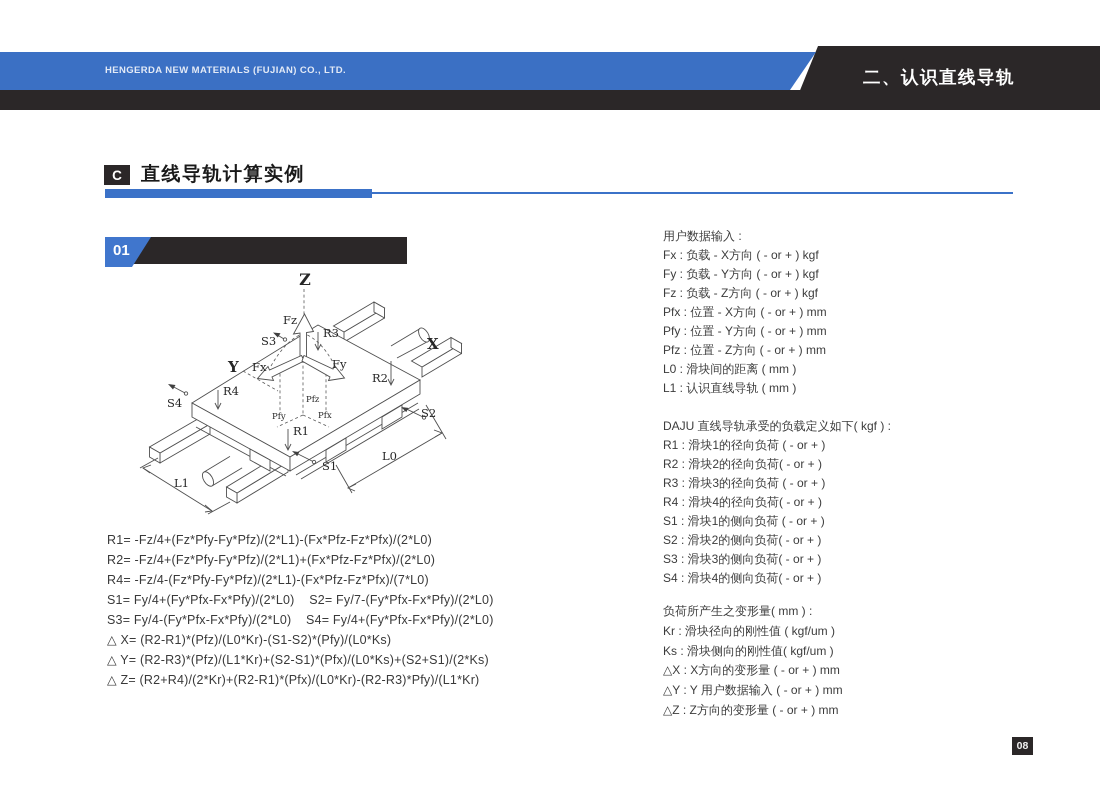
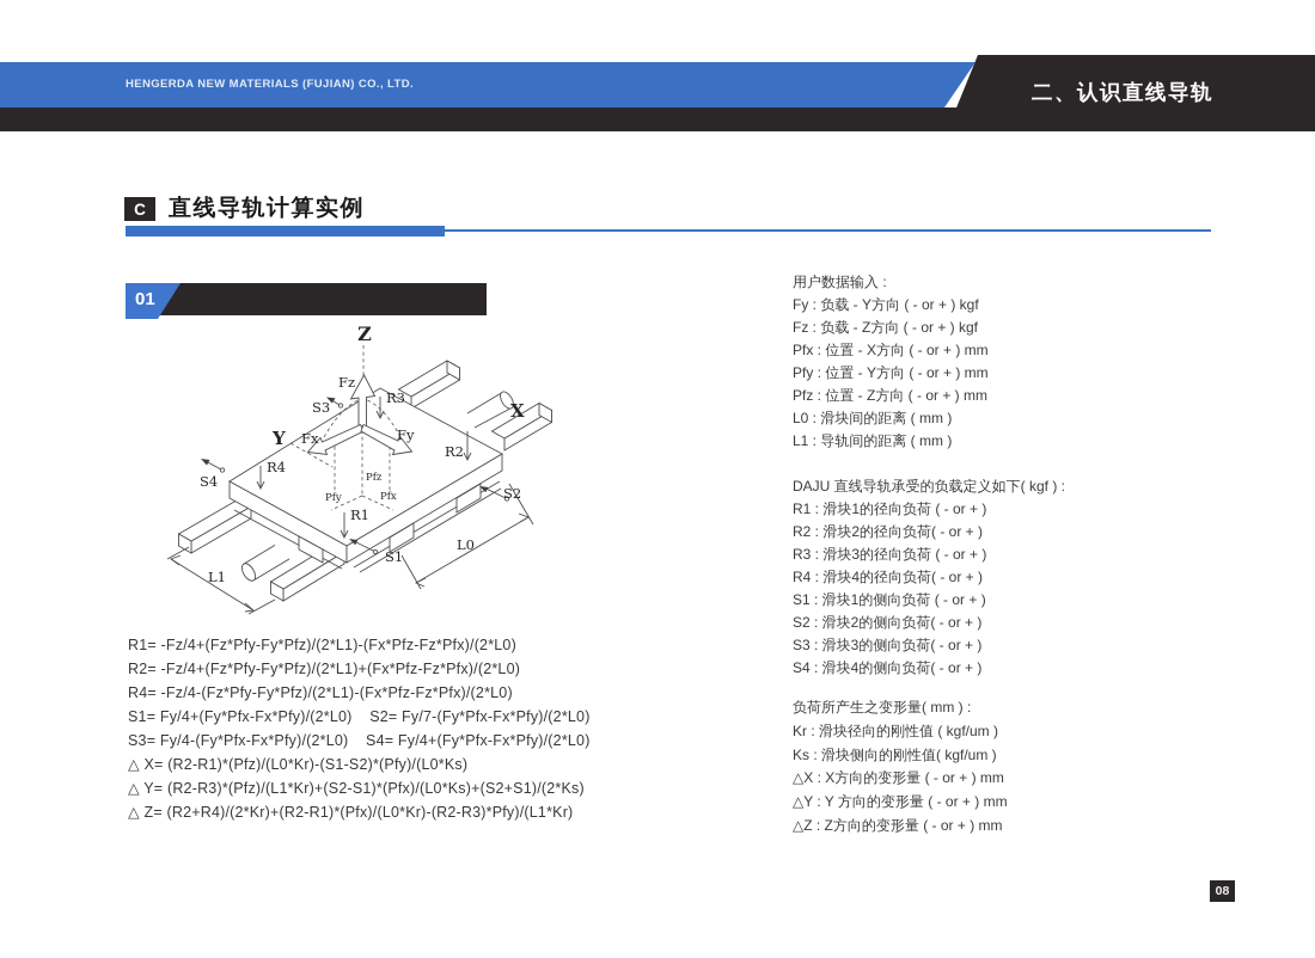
  HENGERDA NEW MATERIALS (FUJIAN) CO., LTD.
  二、认识直线导轨
  C
  直线导轨计算实例
  负载计算公式
  01
  L0
  L1
  Z
  X
  Y
  Pfz
  Pfy
  Pfx
  Fz
  Fx
  Fy
  R3
  R2
  R1
  R4
  S3
  S4
  S2
  S1
  R1= -Fz/4+(Fz*Pfy-Fy*Pfz)/(2*L1)-(Fx*Pfz-Fz*Pfx)/(2*L0)
  R2= -Fz/4+(Fz*Pfy-Fy*Pfz)/(2*L1)+(Fx*Pfz-Fz*Pfx)/(2*L0)
- R4= -Fz/4-(Fz*Pfy-Fy*Pfz)/(2*L1)-(Fx*Pfz-Fz*Pfx)/(7*L0)
+ R4= -Fz/4-(Fz*Pfy-Fy*Pfz)/(2*L1)-(Fx*Pfz-Fz*Pfx)/(2*L0)
  S1= Fy/4+(Fy*Pfx-Fx*Pfy)/(2*L0) S2= Fy/7-(Fy*Pfx-Fx*Pfy)/(2*L0)
  S3= Fy/4-(Fy*Pfx-Fx*Pfy)/(2*L0) S4= Fy/4+(Fy*Pfx-Fx*Pfy)/(2*L0)
  △ X= (R2-R1)*(Pfz)/(L0*Kr)-(S1-S2)*(Pfy)/(L0*Ks)
  △ Y= (R2-R3)*(Pfz)/(L1*Kr)+(S2-S1)*(Pfx)/(L0*Ks)+(S2+S1)/(2*Ks)
  △ Z= (R2+R4)/(2*Kr)+(R2-R1)*(Pfx)/(L0*Kr)-(R2-R3)*Pfy)/(L1*Kr)
  用户数据输入 :
- Fx : 负载 - X方向 ( - or + ) kgf
  Fy : 负载 - Y方向 ( - or + ) kgf
  Fz : 负载 - Z方向 ( - or + ) kgf
  Pfx : 位置 - X方向 ( - or + ) mm
  Pfy : 位置 - Y方向 ( - or + ) mm
  Pfz : 位置 - Z方向 ( - or + ) mm
  L0 : 滑块间的距离 ( mm )
- L1 : 认识直线导轨 ( mm )
+ L1 : 导轨间的距离 ( mm )
  DAJU 直线导轨承受的负载定义如下( kgf ) :
  R1 : 滑块1的径向负荷 ( - or + )
  R2 : 滑块2的径向负荷( - or + )
  R3 : 滑块3的径向负荷 ( - or + )
  R4 : 滑块4的径向负荷( - or + )
  S1 : 滑块1的侧向负荷 ( - or + )
  S2 : 滑块2的侧向负荷( - or + )
  S3 : 滑块3的侧向负荷( - or + )
  S4 : 滑块4的侧向负荷( - or + )
  负荷所产生之变形量( mm ) :
  Kr : 滑块径向的刚性值 ( kgf/um )
  Ks : 滑块侧向的刚性值( kgf/um )
  △X : X方向的变形量 ( - or + ) mm
- △Y : Y 用户数据输入 ( - or + ) mm
+ △Y : Y 方向的变形量 ( - or + ) mm
  △Z : Z方向的变形量 ( - or + ) mm
  08
